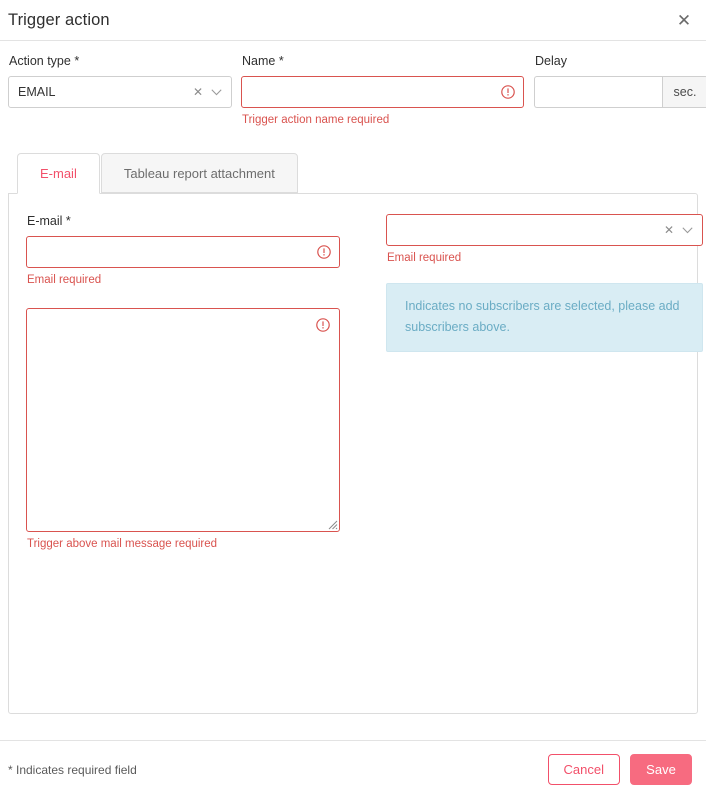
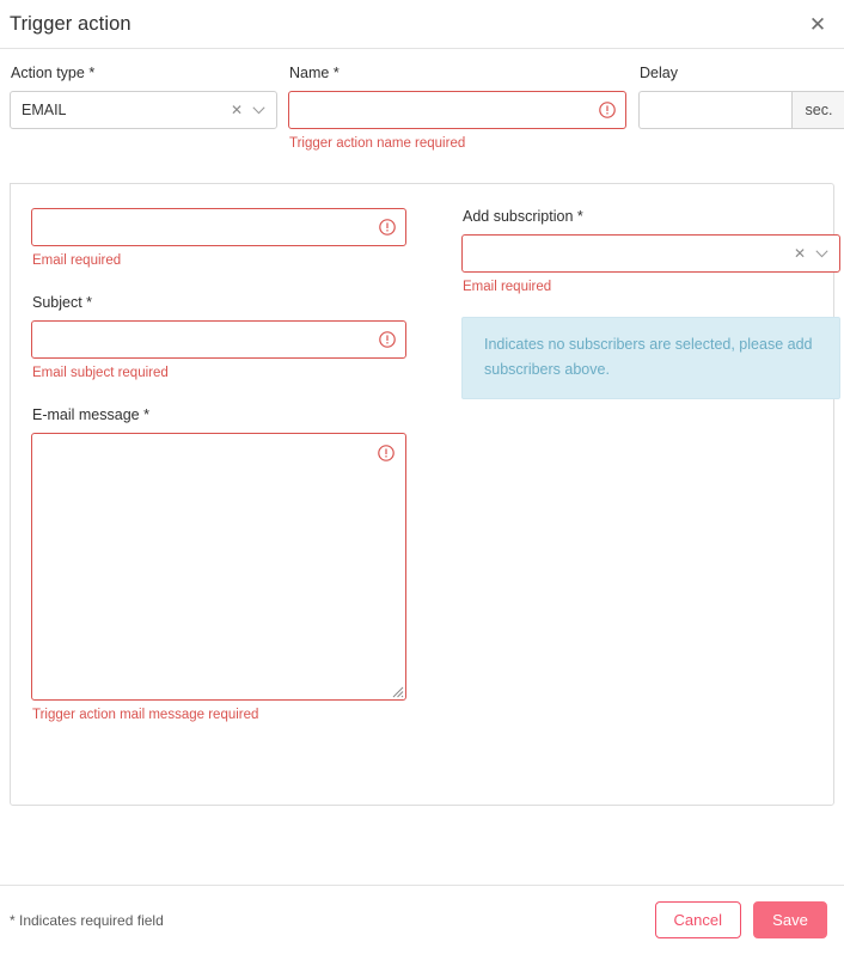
  Trigger action
  ✕
  Action type *
  EMAIL
  ✕
  Name *
  Trigger action name required
  Delay
  sec.
- E-mail
- Tableau report attachment
- E-mail *
  Email required
+ Subject *
+ Email subject required
+ E-mail message *
- Trigger above mail message required
+ Trigger action mail message required
+ Add subscription *
  ✕
  Email required
  Indicates no subscribers are selected, please add subscribers above.
  * Indicates required field
  Cancel
  Save
